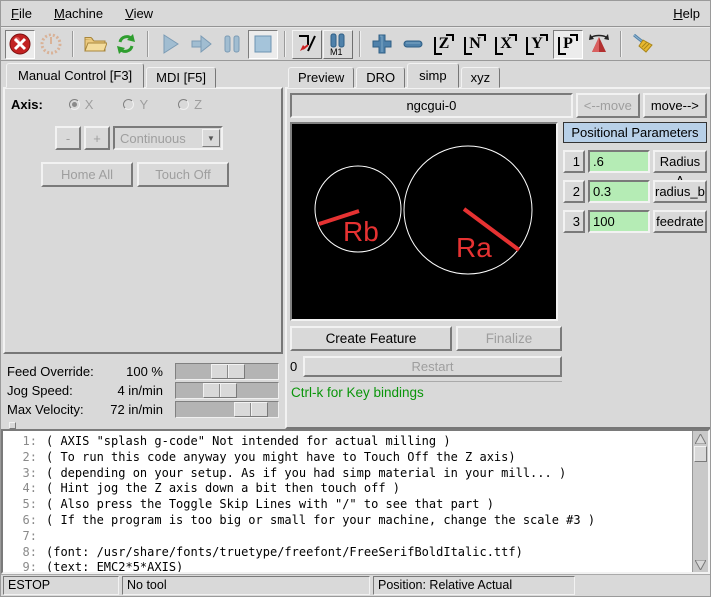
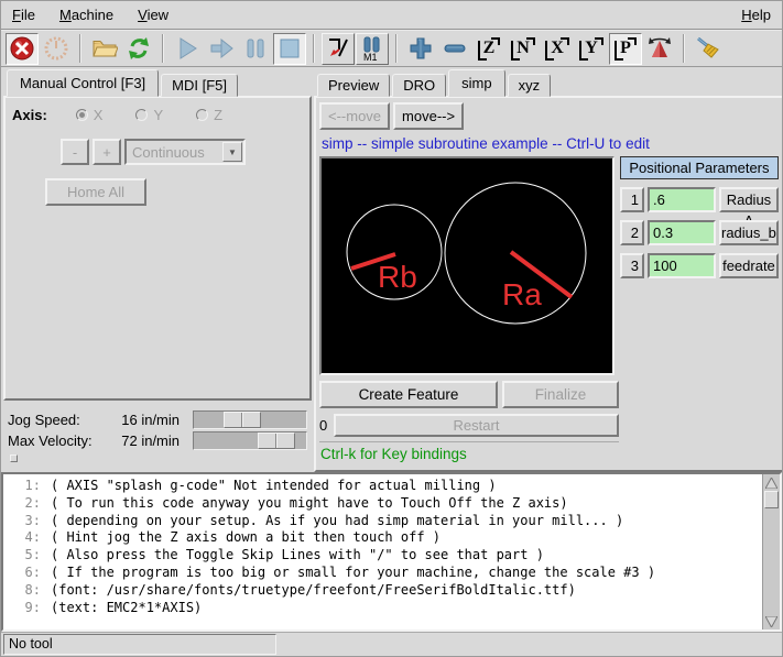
  File
  Machine
  View
  Help
  M1
  Z
  N
  X
  Y
  P
  Manual Control [F3]
  MDI [F5]
  Axis:
  X
  Y
  Z
  -
  +
  Continuous
  ▼
  Home All
- Touch Off
- Feed Override:
- 100 %
  Jog Speed:
- 4 in/min
+ 16 in/min
  Max Velocity:
  72 in/min
  Preview
  DRO
  simp
  xyz
- ngcgui-0
  <--move
  move-->
+ simp -- simple subroutine example -- Ctrl-U to edit
  Rb
  Ra
  Positional Parameters
  1
  .6
  Radius
  2
  0.3
  radius_b
  3
  100
  feedrate
  Create Feature
  Finalize
  0
  Restart
  Ctrl-k for Key bindings
  1:
  ( AXIS "splash g-code" Not intended for actual milling )
  2:
  ( To run this code anyway you might have to Touch Off the Z axis)
  3:
  ( depending on your setup. As if you had simp material in your mill... )
  4:
  ( Hint jog the Z axis down a bit then touch off )
  5:
  ( Also press the Toggle Skip Lines with "/" to see that part )
  6:
  ( If the program is too big or small for your machine, change the scale #3 )
- 7:
  8:
  (font: /usr/share/fonts/truetype/freefont/FreeSerifBoldItalic.ttf)
  9:
- (text: EMC2*5*AXIS)
+ (text: EMC2*1*AXIS)
- ESTOP
  No tool
- Position: Relative Actual
